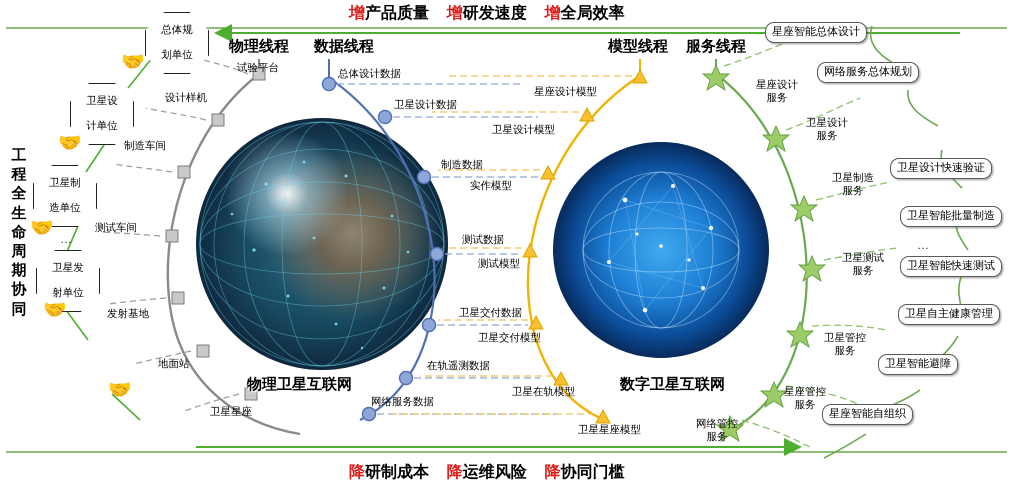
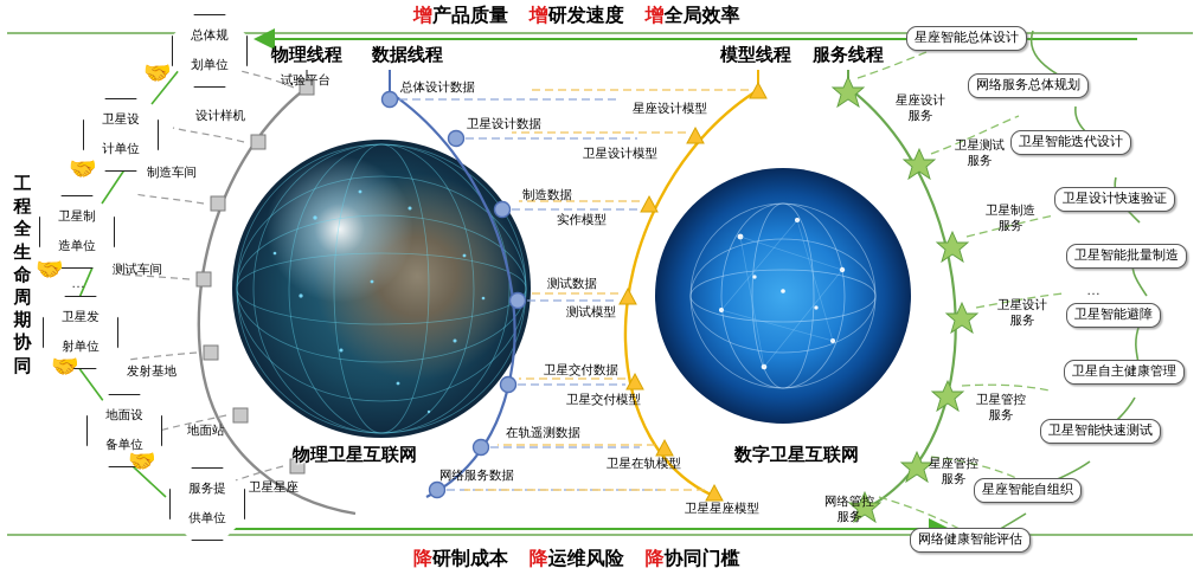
  增产品质量 增研发速度 增全局效率
  降研制成本 降运维风险 降协同门槛
  物理线程
  数据线程
  模型线程
  服务线程
  工
  程
  全
  生
  命
  周
  期
  协
  同
  物理卫星互联网
  数字卫星互联网
  总体规
  划单位
  卫星设
  计单位
  卫星制
  造单位
  卫星发
  射单位
+ 地面设
+ 备单位
+ 服务提
+ 供单位
  …
  🤝
  🤝
  🤝
  🤝
  🤝
  试验平台
  设计样机
  制造车间
  测试车间
  发射基地
  地面站
  卫星星座
  总体设计数据
  卫星设计数据
  制造数据
  测试数据
  卫星交付数据
  在轨遥测数据
  网络服务数据
  星座设计模型
  卫星设计模型
  实作模型
  测试模型
  卫星交付模型
  卫星在轨模型
  卫星星座模型
  星座设计
  服务
- 卫星设计
+ 卫星测试
  服务
  卫星制造
  服务
- 卫星测试
+ 卫星设计
  服务
  卫星管控
  服务
  星座管控
  服务
  网络管控
  服务
  星座智能总体设计
  网络服务总体规划
+ 卫星智能迭代设计
  卫星设计快速验证
  卫星智能批量制造
- 卫星智能快速测试
+ 卫星智能避障
  卫星自主健康管理
- 卫星智能避障
+ 卫星智能快速测试
  星座智能自组织
+ 网络健康智能评估
  …
